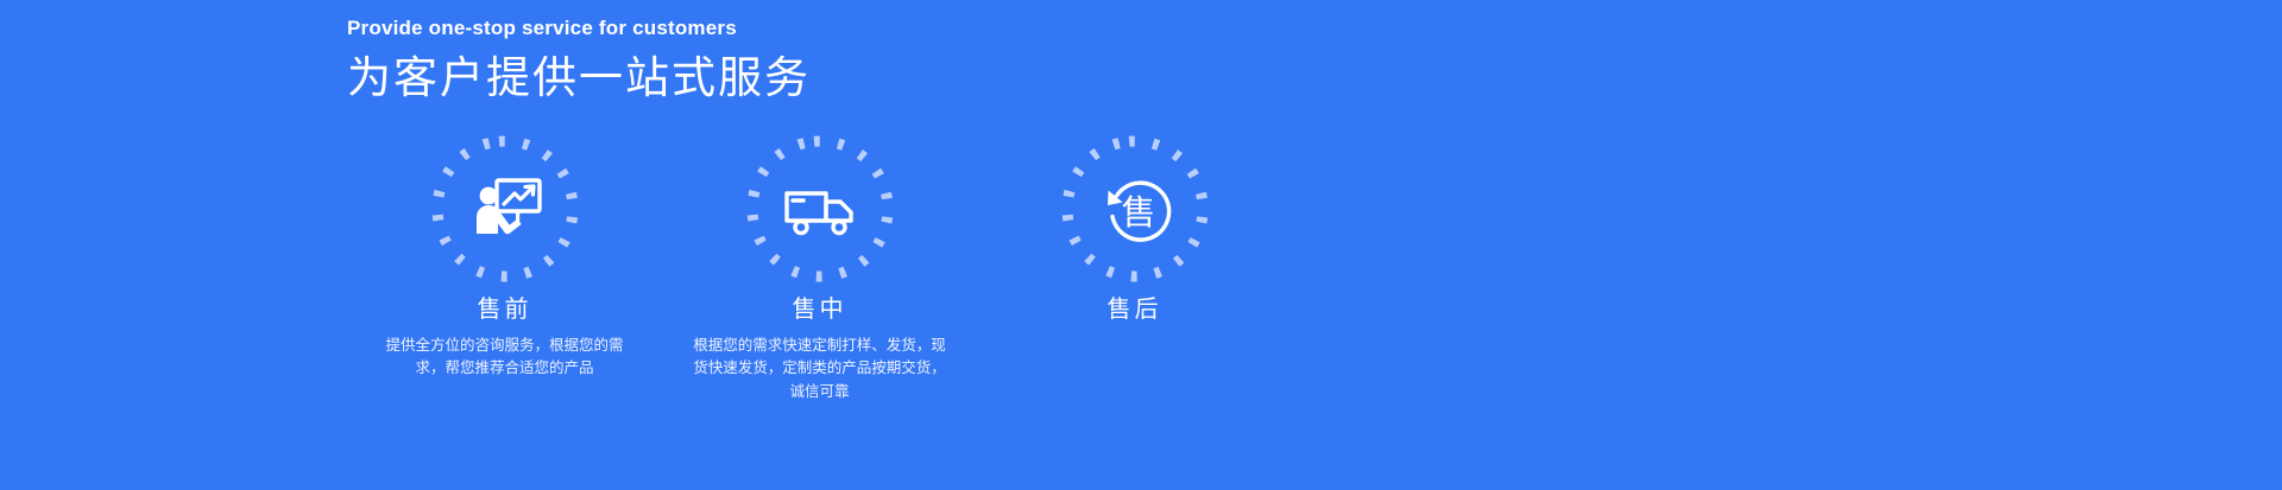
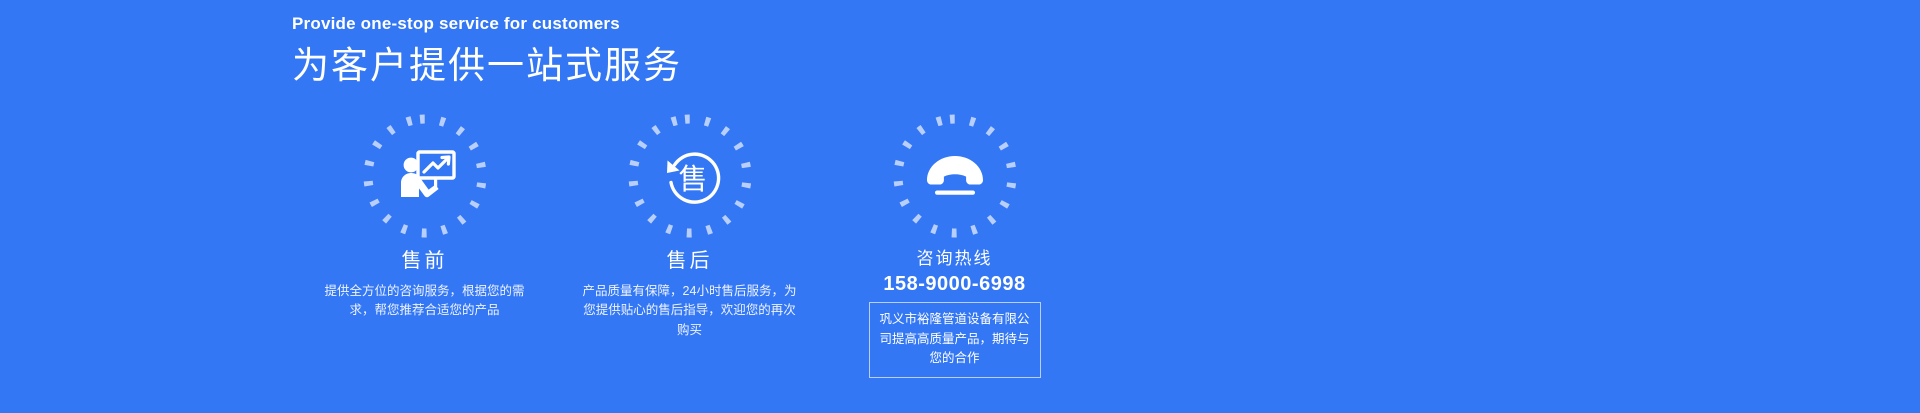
  Provide one-stop service for customers
  为客户提供一站式服务
  售前
  提供全方位的咨询服务，根据您的需求，帮您推荐合适您的产品
- 售中
- 根据您的需求快速定制打样、发货，现货快速发货，定制类的产品按期交货，诚信可靠
  售
  售后
+ 产品质量有保障，24小时售后服务，为您提供贴心的售后指导，欢迎您的再次购买
+ 咨询热线
+ 158-9000-6998
+ 巩义市裕隆管道设备有限公司提高高质量产品，期待与您的合作
